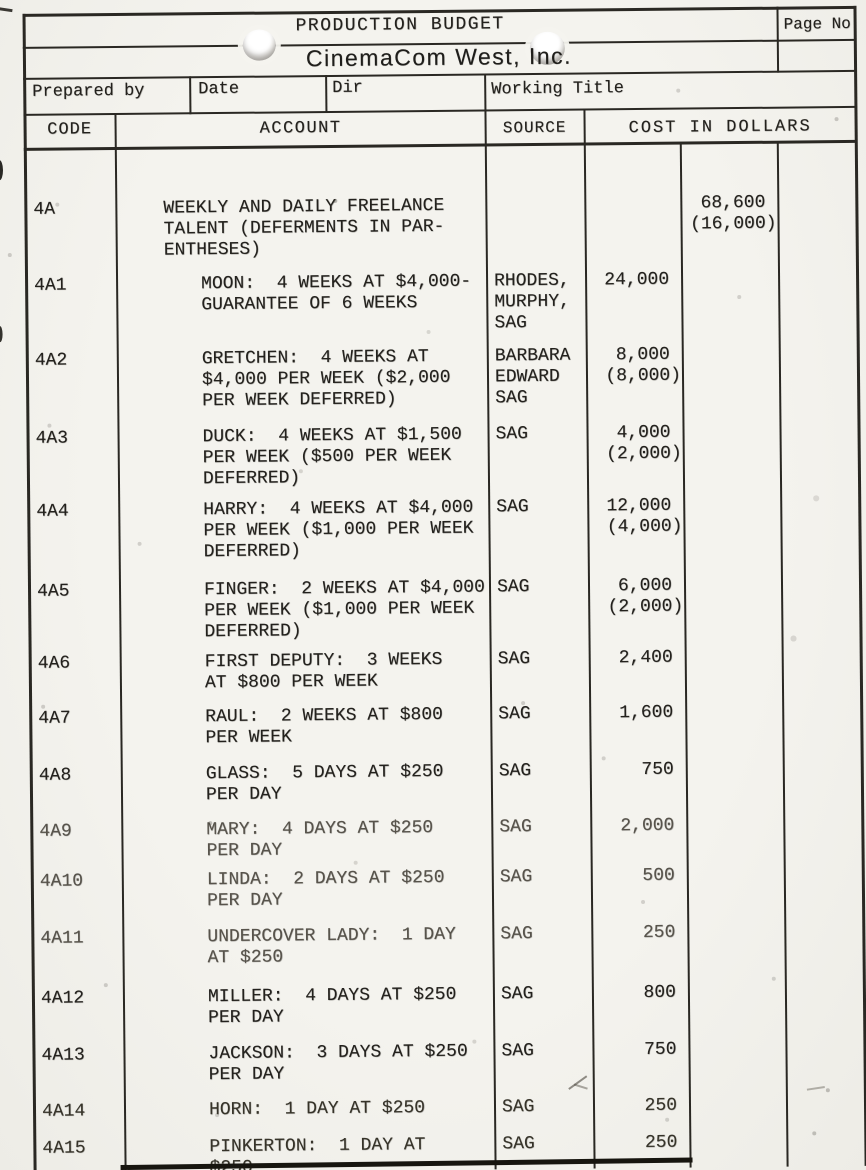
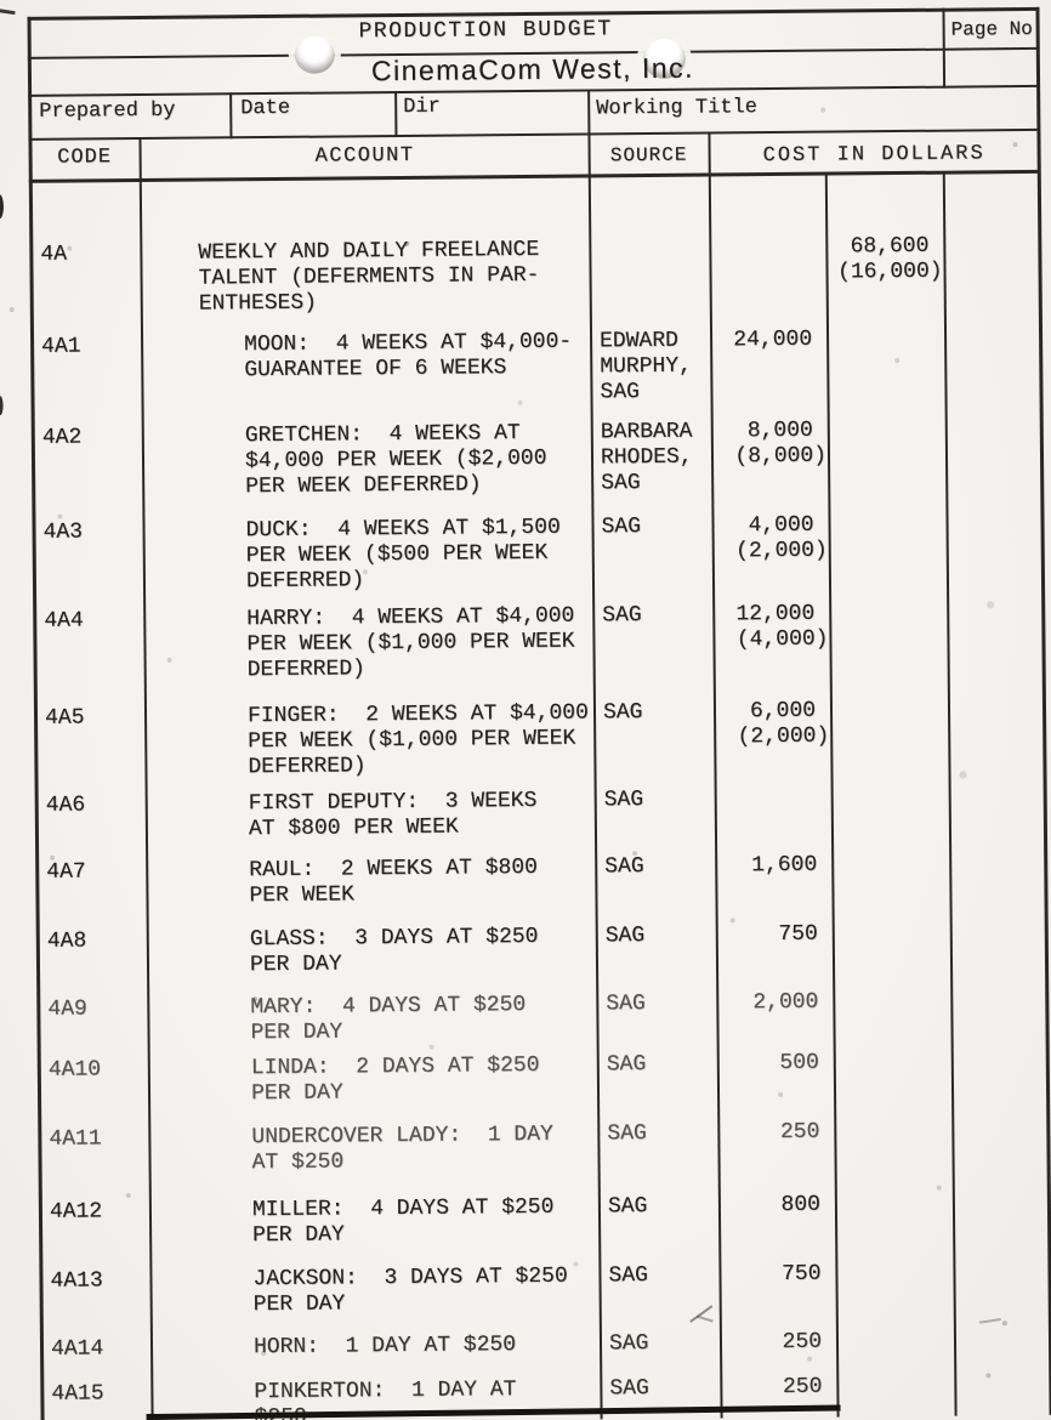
  PRODUCTION BUDGET
  Page No
  CinemaCom West, Inc.
  Prepared by
  Date
  Dir
  Working Title
  CODE
  ACCOUNT
  SOURCE
  COST IN DOLLARS
  4A
  WEEKLY AND DAILY FREELANCE
  TALENT (DEFERMENTS IN PAR-
  ENTHESES)
  68,600
  (16,000)
  4A1
  MOON: 4 WEEKS AT $4,000-
  GUARANTEE OF 6 WEEKS
- RHODES,
+ EDWARD
  MURPHY,
  SAG
  24,000
  4A2
  GRETCHEN: 4 WEEKS AT
  $4,000 PER WEEK ($2,000
  PER WEEK DEFERRED)
  BARBARA
- EDWARD
+ RHODES,
  SAG
  8,000
  (8,000)
  4A3
  DUCK: 4 WEEKS AT $1,500
  PER WEEK ($500 PER WEEK
  DEFERRED)
  SAG
  4,000
  (2,000)
  4A4
  HARRY: 4 WEEKS AT $4,000
  PER WEEK ($1,000 PER WEEK
  DEFERRED)
  SAG
  12,000
  (4,000)
  4A5
  FINGER: 2 WEEKS AT $4,000
  PER WEEK ($1,000 PER WEEK
  DEFERRED)
  SAG
  6,000
  (2,000)
  4A6
  FIRST DEPUTY: 3 WEEKS
  AT $800 PER WEEK
  SAG
- 2,400
  4A7
  RAUL: 2 WEEKS AT $800
  PER WEEK
  SAG
  1,600
  4A8
- GLASS: 5 DAYS AT $250
+ GLASS: 3 DAYS AT $250
  PER DAY
  SAG
  750
  4A9
  MARY: 4 DAYS AT $250
  PER DAY
  SAG
  2,000
  4A10
  LINDA: 2 DAYS AT $250
  PER DAY
  SAG
  500
  4A11
  UNDERCOVER LADY: 1 DAY
  AT $250
  SAG
  250
  4A12
  MILLER: 4 DAYS AT $250
  PER DAY
  SAG
  800
  4A13
  JACKSON: 3 DAYS AT $250
  PER DAY
  SAG
  750
  4A14
  HORN: 1 DAY AT $250
  SAG
  250
  4A15
  PINKERTON: 1 DAY AT
  SAG
  250
